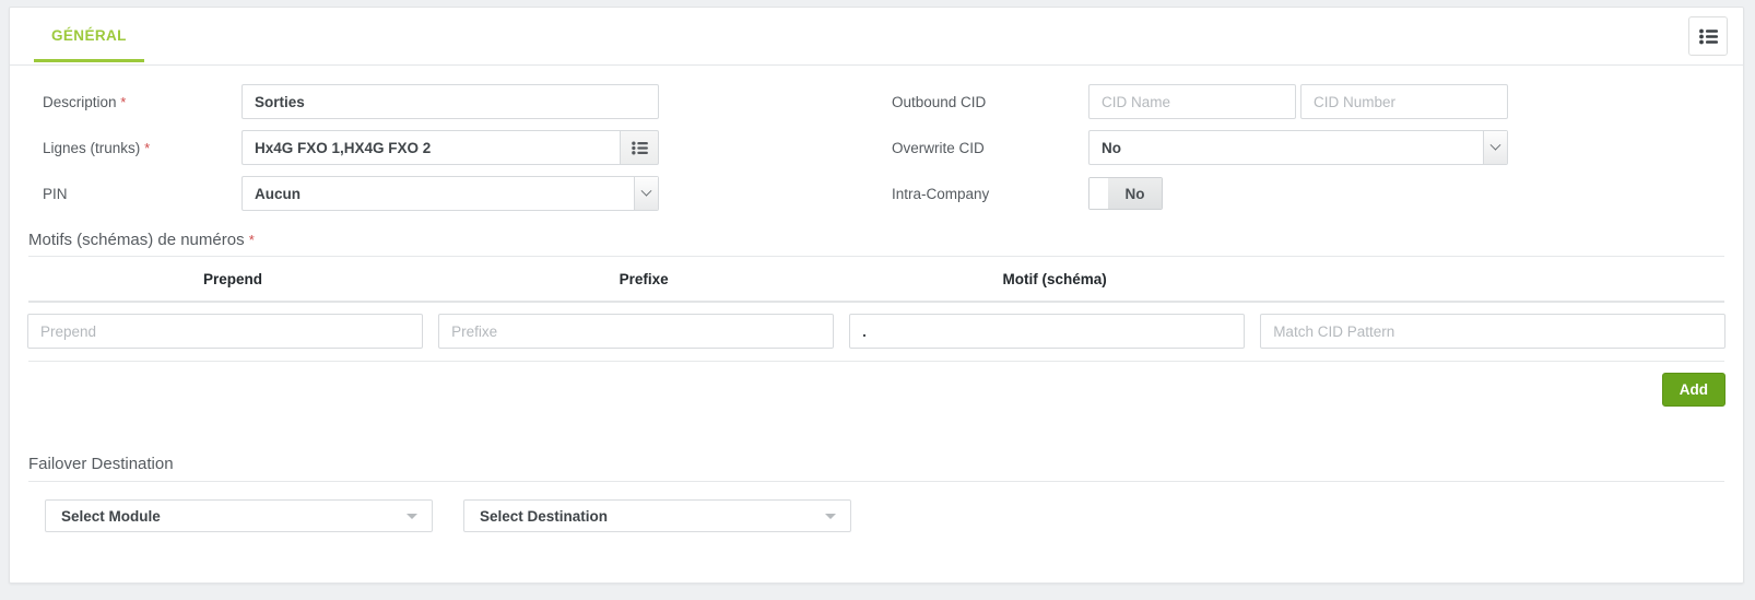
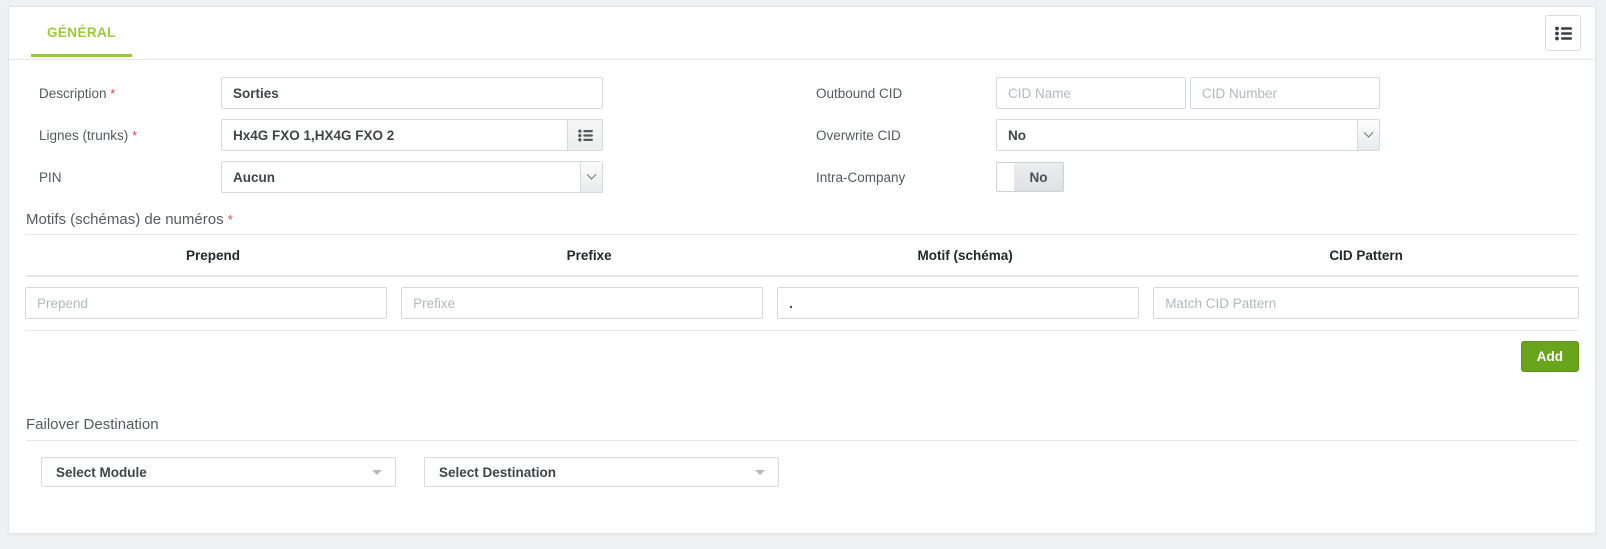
  GÉNÉRAL
  Description *
  Sorties
  Lignes (trunks) *
  Hx4G FXO 1,HX4G FXO 2
  PIN
  Aucun
  Outbound CID
  CID Name
  CID Number
  Overwrite CID
  No
  Intra-Company
  No
  Motifs (schémas) de numéros *
  Prepend
  Prefixe
  Motif (schéma)
+ CID Pattern
  Prepend
  Prefixe
  .
  Match CID Pattern
  Add
  Failover Destination
  Select Module
  Select Destination
